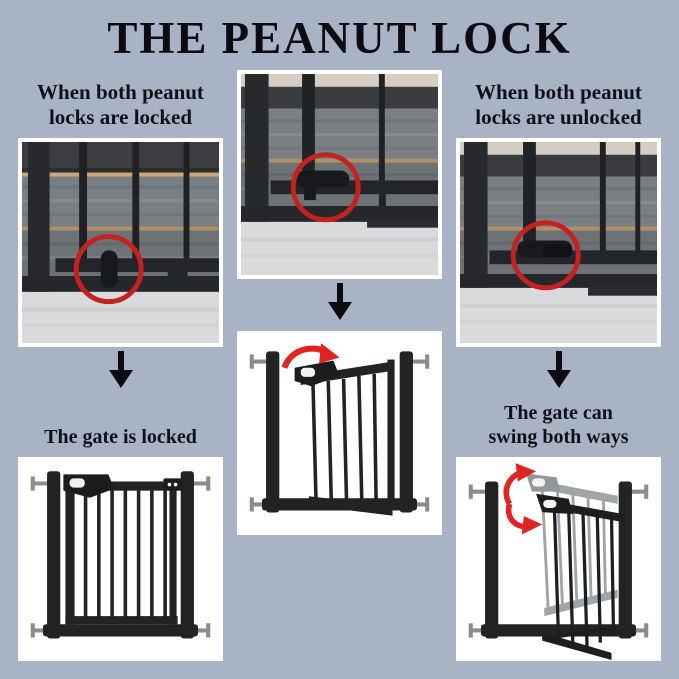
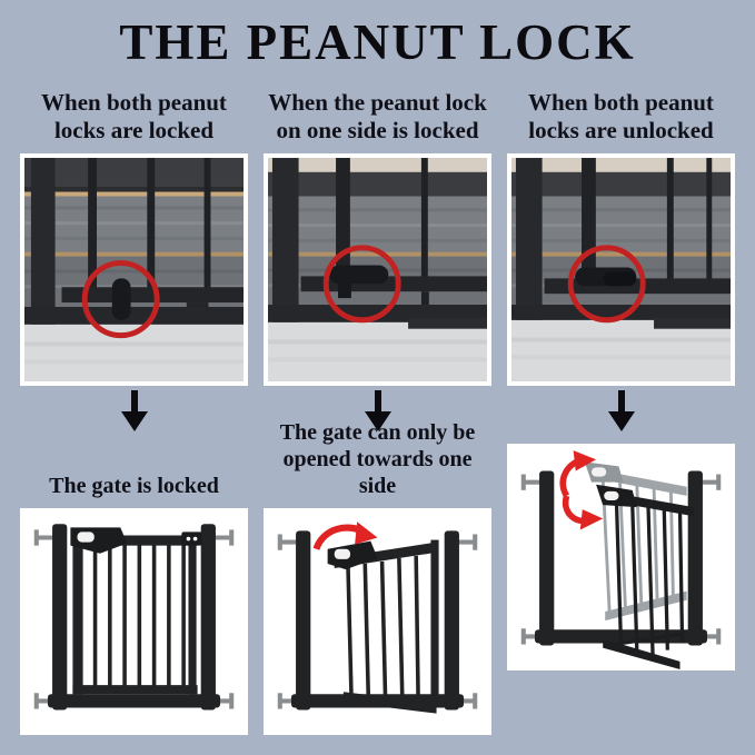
  THE PEANUT LOCK
  When both peanut
  locks are locked
  The gate is locked
+ When the peanut lock
+ on one side is locked
+ The gate can only be
+ opened towards one side
  When both peanut
  locks are unlocked
- The gate can
- swing both ways
